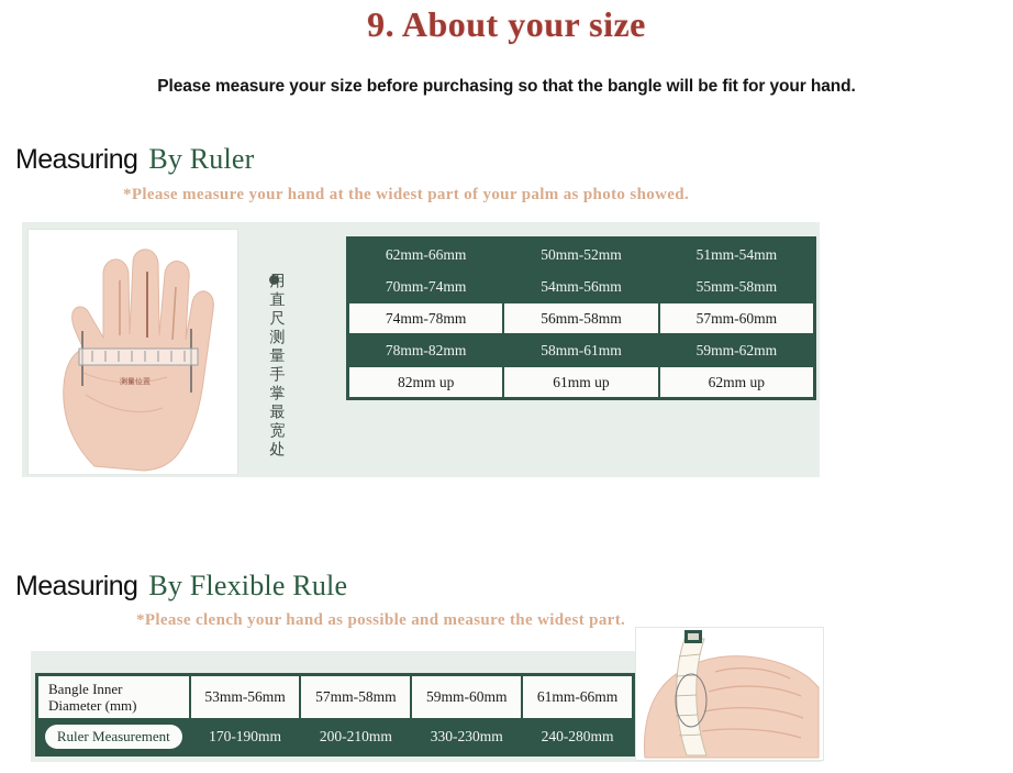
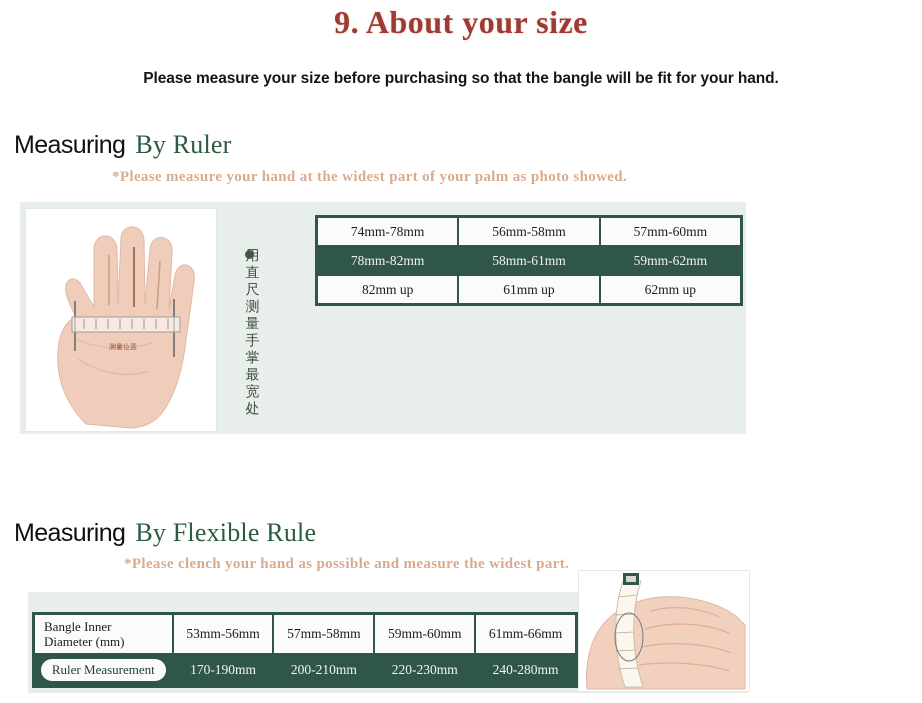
  9. About your size
  Please measure your size before purchasing so that the bangle will be fit for your hand.
  Measuring By Ruler
  *Please measure your hand at the widest part of your palm as photo showed.
  测量位置
  用
  直
  尺
  测
  量
  手
  掌
  最
  宽
  处
- 62mm-66mm	50mm-52mm	51mm-54mm
- 70mm-74mm	54mm-56mm	55mm-58mm
  74mm-78mm	56mm-58mm	57mm-60mm
  78mm-82mm	58mm-61mm	59mm-62mm
  82mm up	61mm up	62mm up
  Measuring By Flexible Rule
  *Please clench your hand as possible and measure the widest part.
  Bangle Inner Diameter (mm)	53mm-56mm	57mm-58mm	59mm-60mm	61mm-66mm
- Ruler Measurement	170-190mm	200-210mm	330-230mm	240-280mm
+ Ruler Measurement	170-190mm	200-210mm	220-230mm	240-280mm
